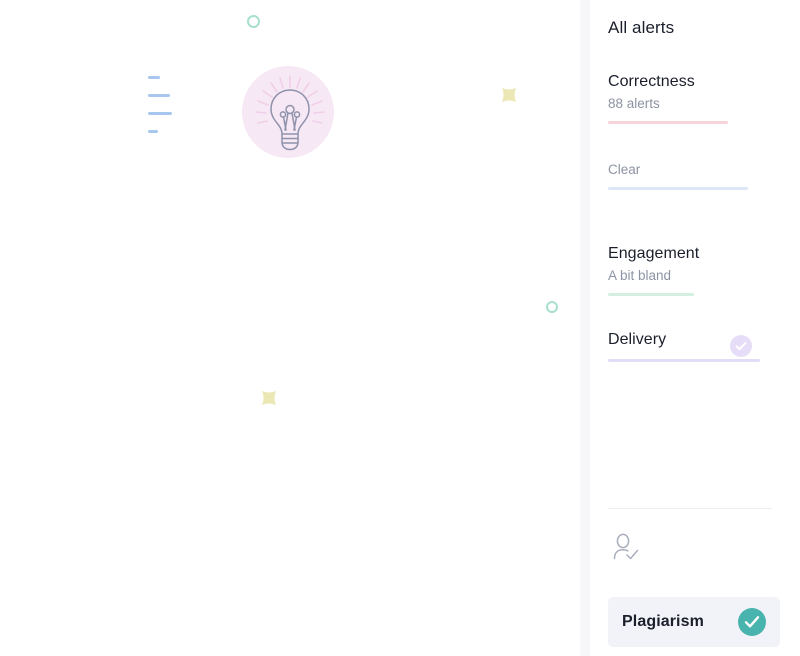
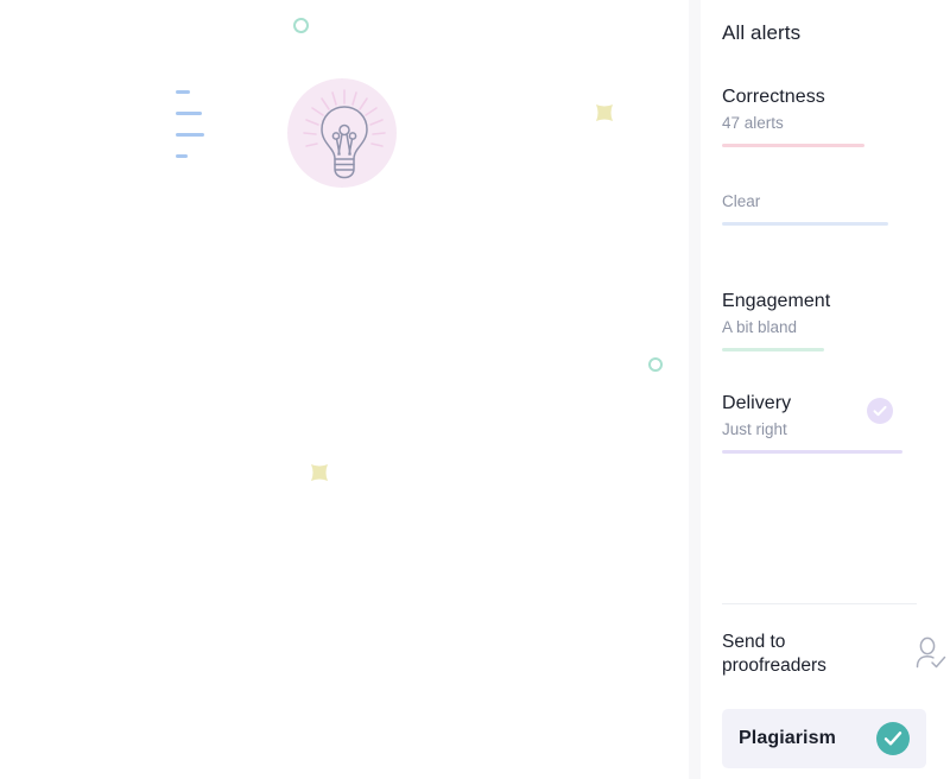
  All alerts
  Correctness
- 88 alerts
+ 47 alerts
  Clear
  Engagement
  A bit bland
  Delivery
+ Just right
+ Send to proofreaders
  Plagiarism
